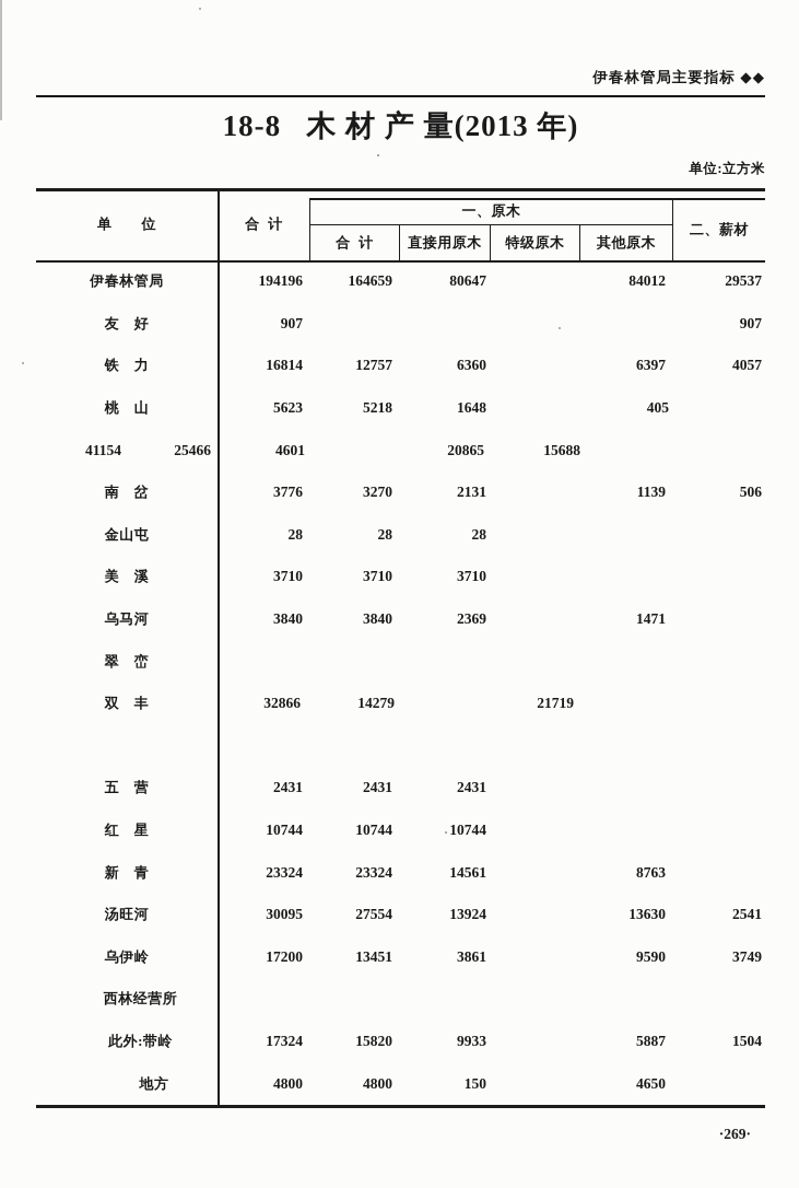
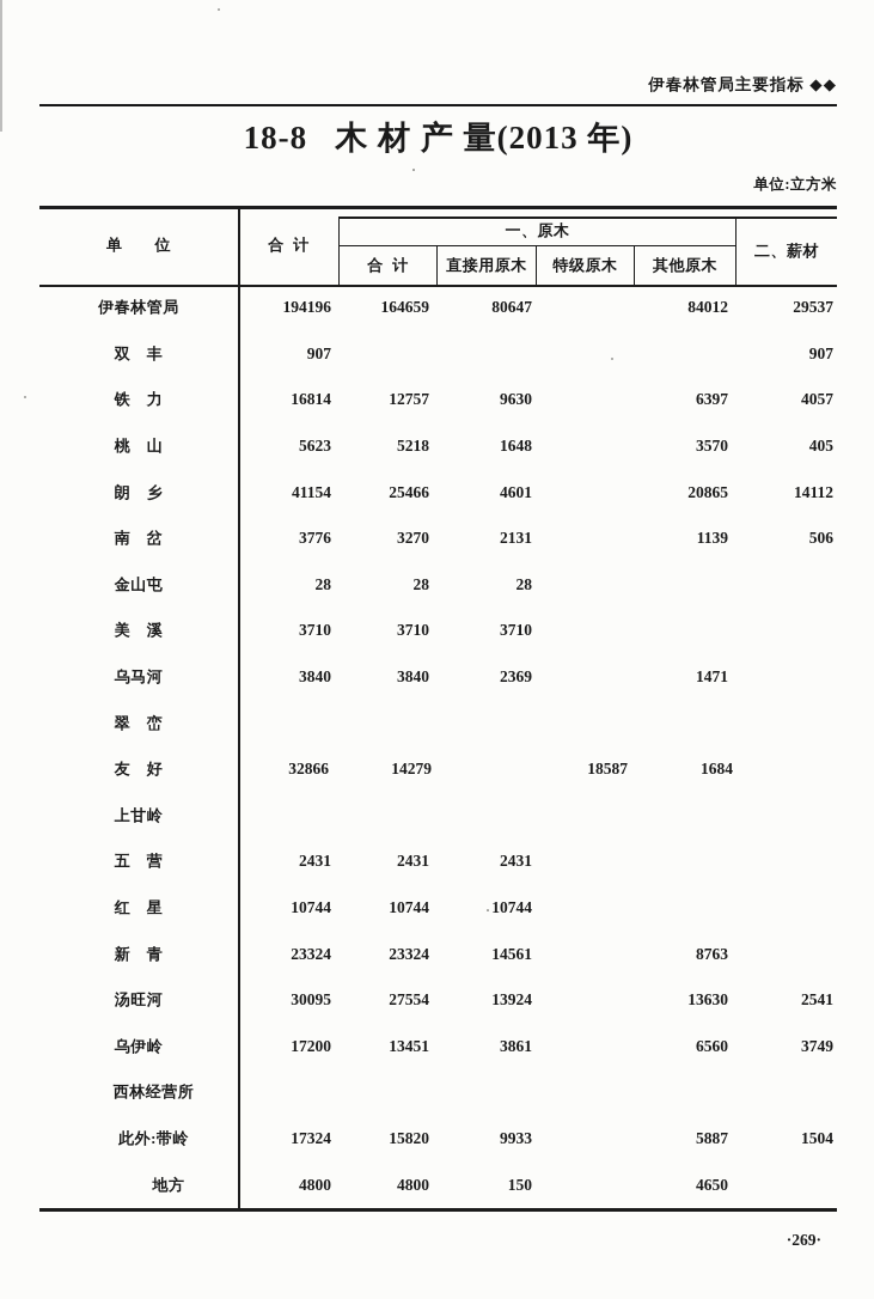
  伊春林管局主要指标 ◆◆
  18-8 木 材 产 量(2013 年)
  单位:立方米
  单 位
  合 计
  一、原木
  合 计
  直接用原木
  特级原木
  其他原木
  二、薪材
  伊春林管局
  194196
  164659
  80647
  84012
  29537
- 友 好
+ 双 丰
  907
  907
  铁 力
  16814
  12757
- 6360
+ 9630
  6397
  4057
  桃 山
  5623
  5218
  1648
+ 3570
  405
+ 朗 乡
  41154
  25466
  4601
  20865
- 15688
+ 14112
  南 岔
  3776
  3270
  2131
  1139
  506
  金山屯
  28
  28
  28
  美 溪
  3710
  3710
  3710
  乌马河
  3840
  3840
  2369
  1471
  翠 峦
- 双 丰
+ 友 好
  32866
  14279
- 21719
+ 18587
+ 1684
+ 上甘岭
  五 营
  2431
  2431
  2431
  红 星
  10744
  10744
  10744
  新 青
  23324
  23324
  14561
  8763
  汤旺河
  30095
  27554
  13924
  13630
  2541
  乌伊岭
  17200
  13451
  3861
- 9590
+ 6560
  3749
  西林经营所
  此外:带岭
  17324
  15820
  9933
  5887
  1504
  地方
  4800
  4800
  150
  4650
  ·269·
